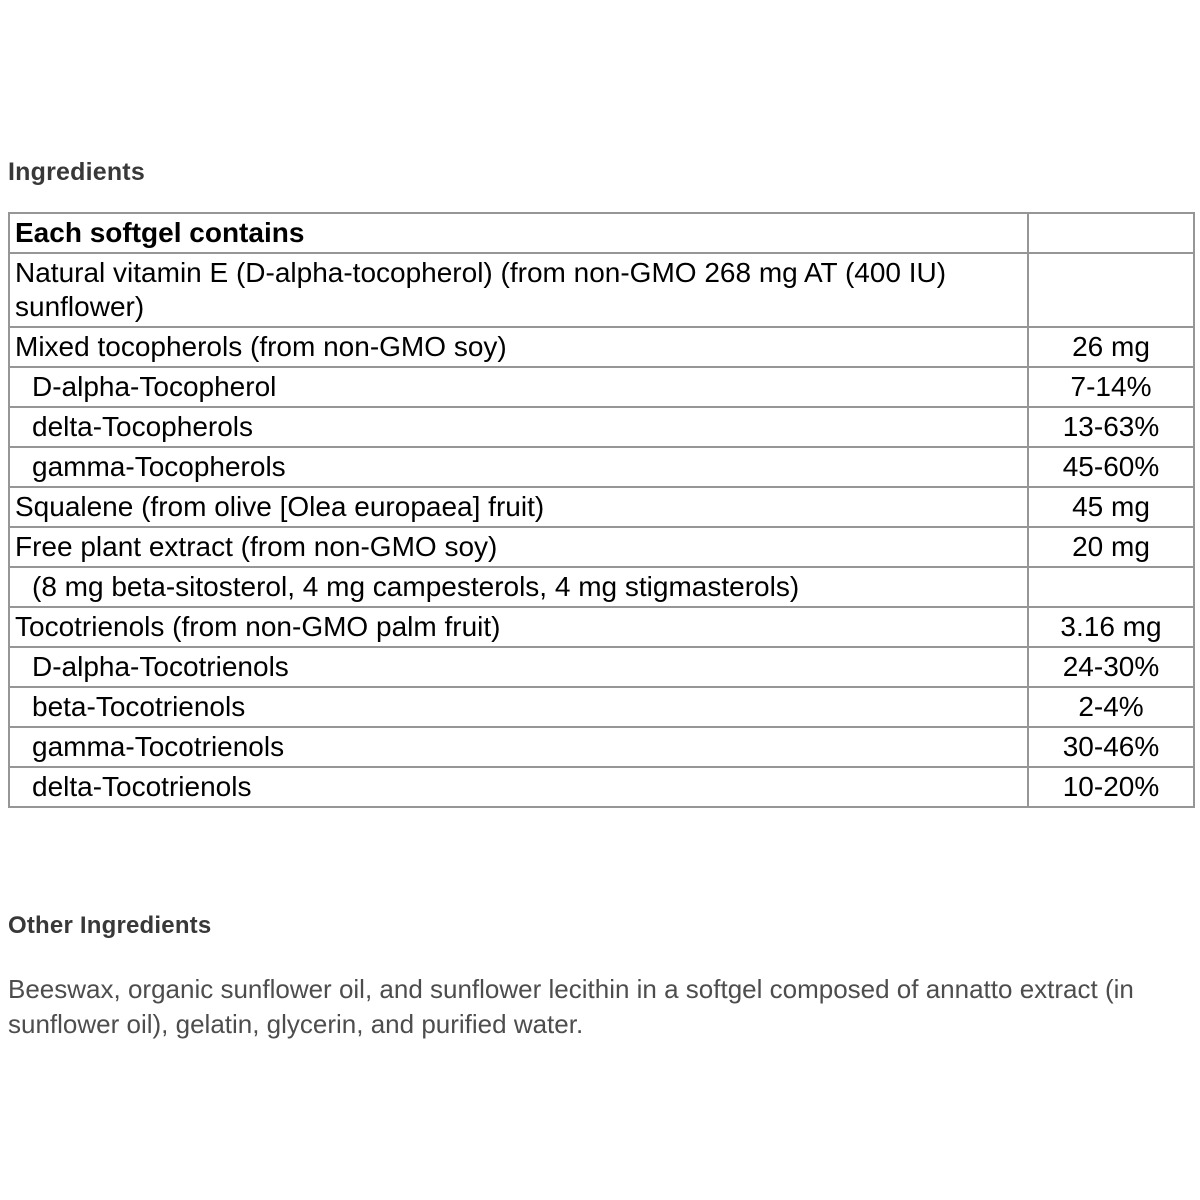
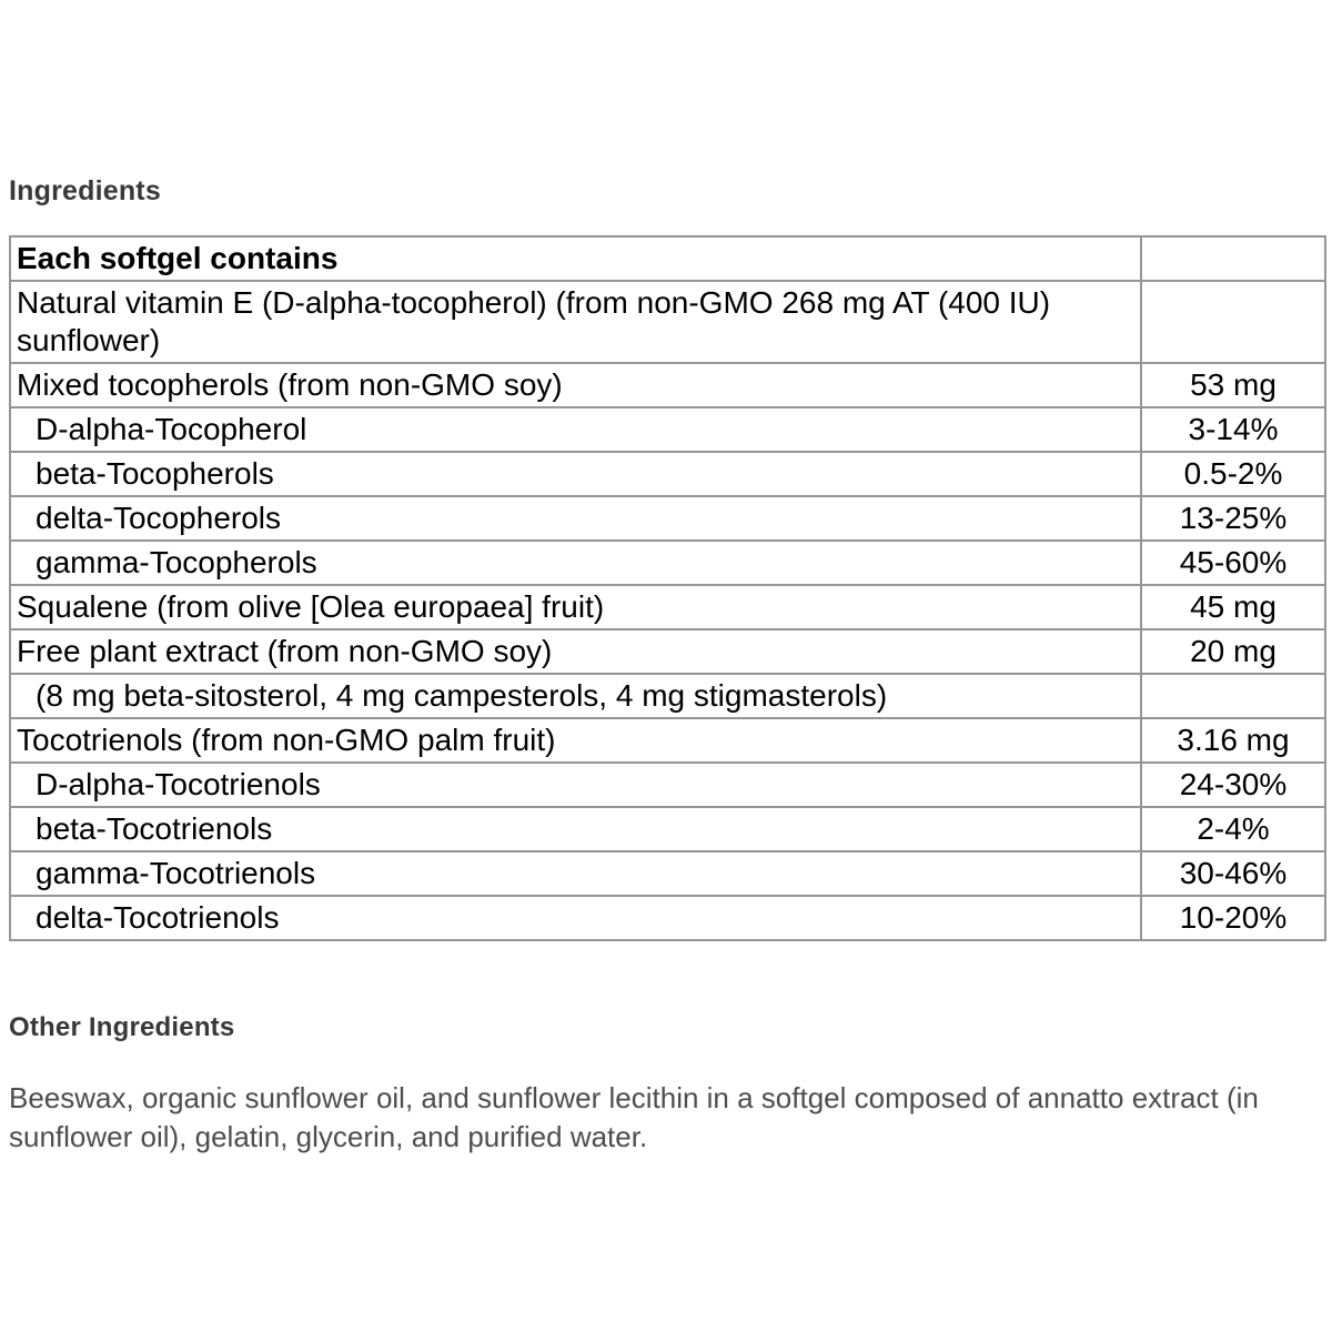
  Ingredients
  Each softgel contains
  Natural vitamin E (D-alpha-tocopherol) (from non-GMO 268 mg AT (400 IU) sunflower)
- Mixed tocopherols (from non-GMO soy)	26 mg
+ Mixed tocopherols (from non-GMO soy)	53 mg
- D-alpha-Tocopherol	7-14%
+ D-alpha-Tocopherol	3-14%
+ beta-Tocopherols	0.5-2%
- delta-Tocopherols	13-63%
+ delta-Tocopherols	13-25%
  gamma-Tocopherols	45-60%
  Squalene (from olive [Olea europaea] fruit)	45 mg
  Free plant extract (from non-GMO soy)	20 mg
  (8 mg beta-sitosterol, 4 mg campesterols, 4 mg stigmasterols)
  Tocotrienols (from non-GMO palm fruit)	3.16 mg
  D-alpha-Tocotrienols	24-30%
  beta-Tocotrienols	2-4%
  gamma-Tocotrienols	30-46%
  delta-Tocotrienols	10-20%
  Other Ingredients
  Beeswax, organic sunflower oil, and sunflower lecithin in a softgel composed of annatto extract (in sunflower oil), gelatin, glycerin, and purified water.
